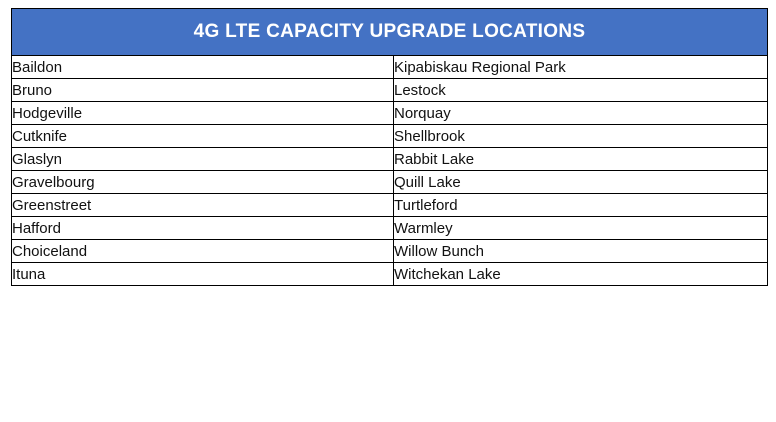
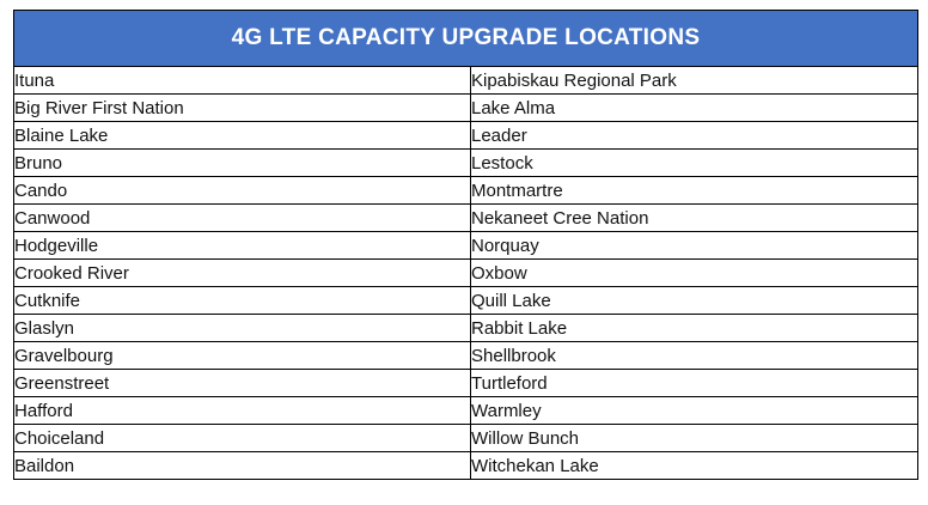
  4G LTE CAPACITY UPGRADE LOCATIONS
- Baildon	Kipabiskau Regional Park
+ Ituna	Kipabiskau Regional Park
+ Big River First Nation	Lake Alma
+ Blaine Lake	Leader
  Bruno	Lestock
+ Cando	Montmartre
+ Canwood	Nekaneet Cree Nation
  Hodgeville	Norquay
+ Crooked River	Oxbow
- Cutknife	Shellbrook
+ Cutknife	Quill Lake
  Glaslyn	Rabbit Lake
- Gravelbourg	Quill Lake
+ Gravelbourg	Shellbrook
  Greenstreet	Turtleford
  Hafford	Warmley
  Choiceland	Willow Bunch
- Ituna	Witchekan Lake
+ Baildon	Witchekan Lake
